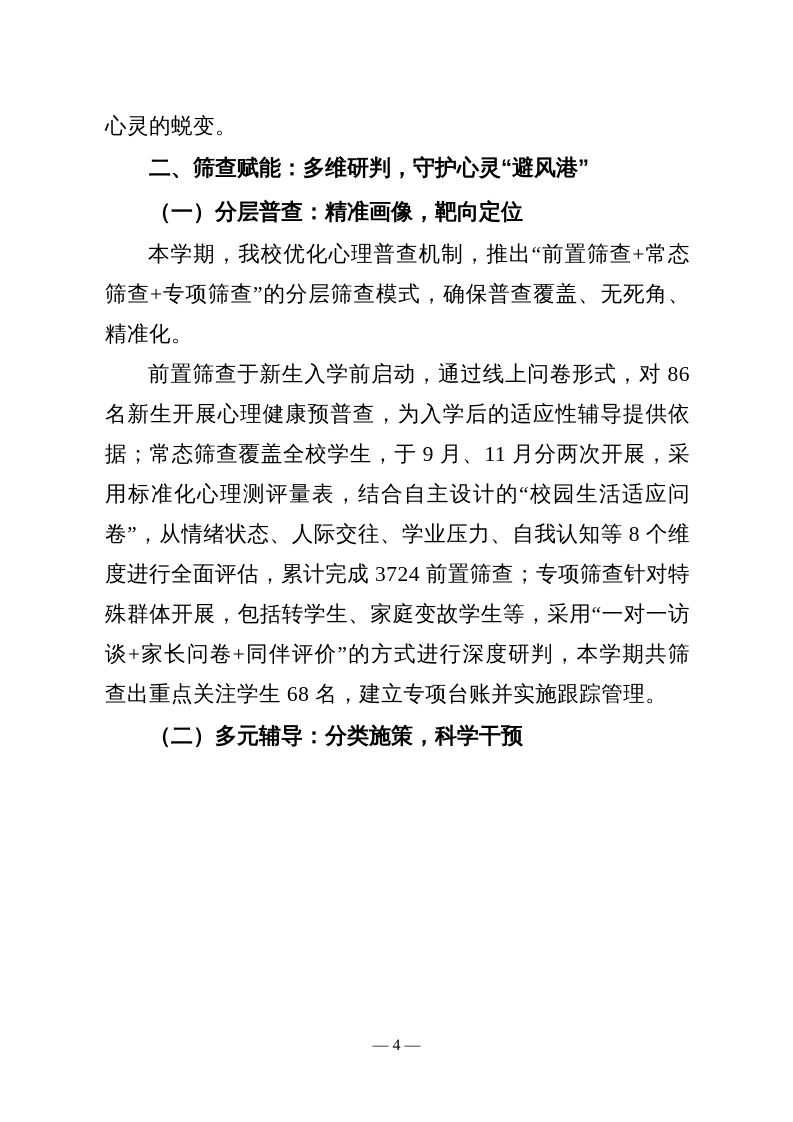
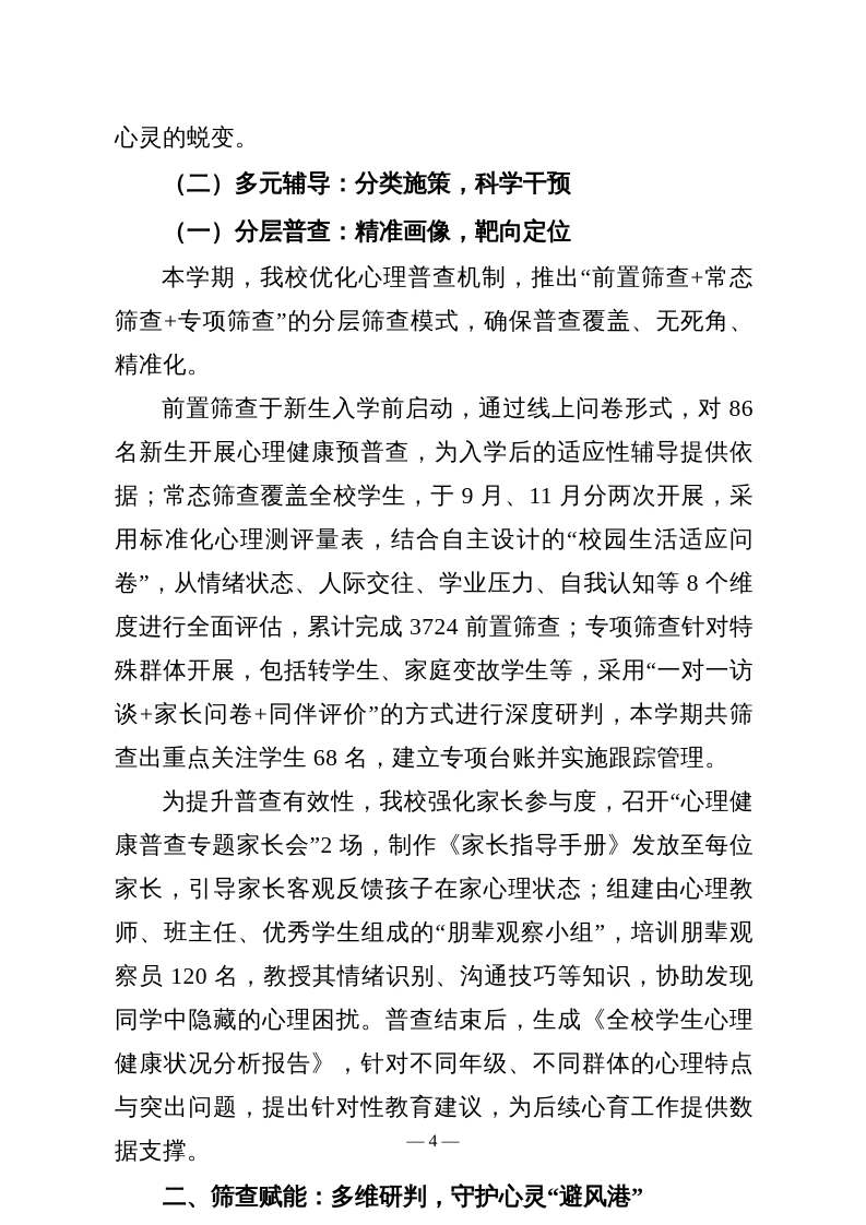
  心灵的蜕变。
- 二、筛查赋能：多维研判，守护心灵“避风港”
+ （二）多元辅导：分类施策，科学干预
  （一）分层普查：精准画像，靶向定位
  本学期，我校优化心理普查机制，推出“前置筛查+常态筛查+专项筛查”的分层筛查模式，确保普查覆盖、无死角、精准化。
  前置筛查于新生入学前启动，通过线上问卷形式，对 86 名新生开展心理健康预普查，为入学后的适应性辅导提供依据；常态筛查覆盖全校学生，于 9 月、11 月分两次开展，采用标准化心理测评量表，结合自主设计的“校园生活适应问卷”，从情绪状态、人际交往、学业压力、自我认知等 8 个维度进行全面评估，累计完成 3724 前置筛查；专项筛查针对特殊群体开展，包括转学生、家庭变故学生等，采用“一对一访谈+家长问卷+同伴评价”的方式进行深度研判，本学期共筛查出重点关注学生 68 名，建立专项台账并实施跟踪管理。
+ 为提升普查有效性，我校强化家长参与度，召开“心理健康普查专题家长会”2 场，制作《家长指导手册》发放至每位家长，引导家长客观反馈孩子在家心理状态；组建由心理教师、班主任、优秀学生组成的“朋辈观察小组”，培训朋辈观察员 120 名，教授其情绪识别、沟通技巧等知识，协助发现同学中隐藏的心理困扰。普查结束后，生成《全校学生心理健康状况分析报告》，针对不同年级、不同群体的心理特点与突出问题，提出针对性教育建议，为后续心育工作提供数据支撑。
- （二）多元辅导：分类施策，科学干预
+ 二、筛查赋能：多维研判，守护心灵“避风港”
  — 4 —
